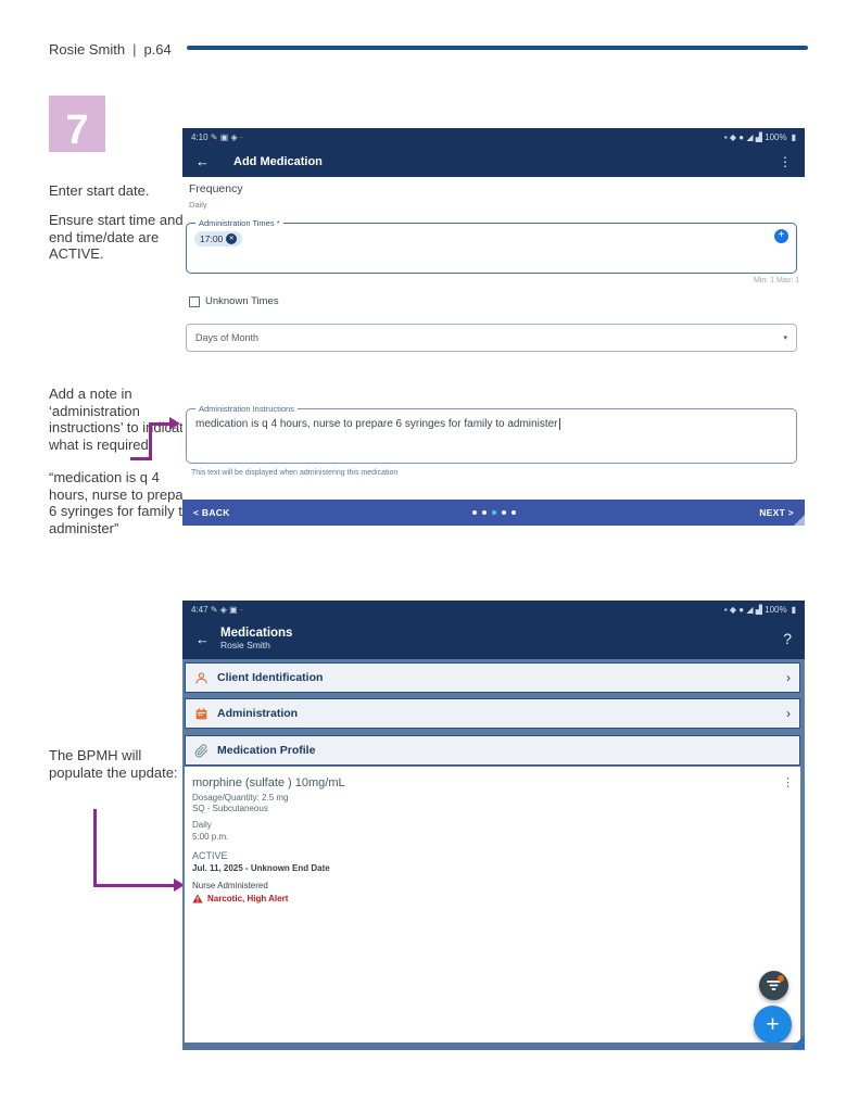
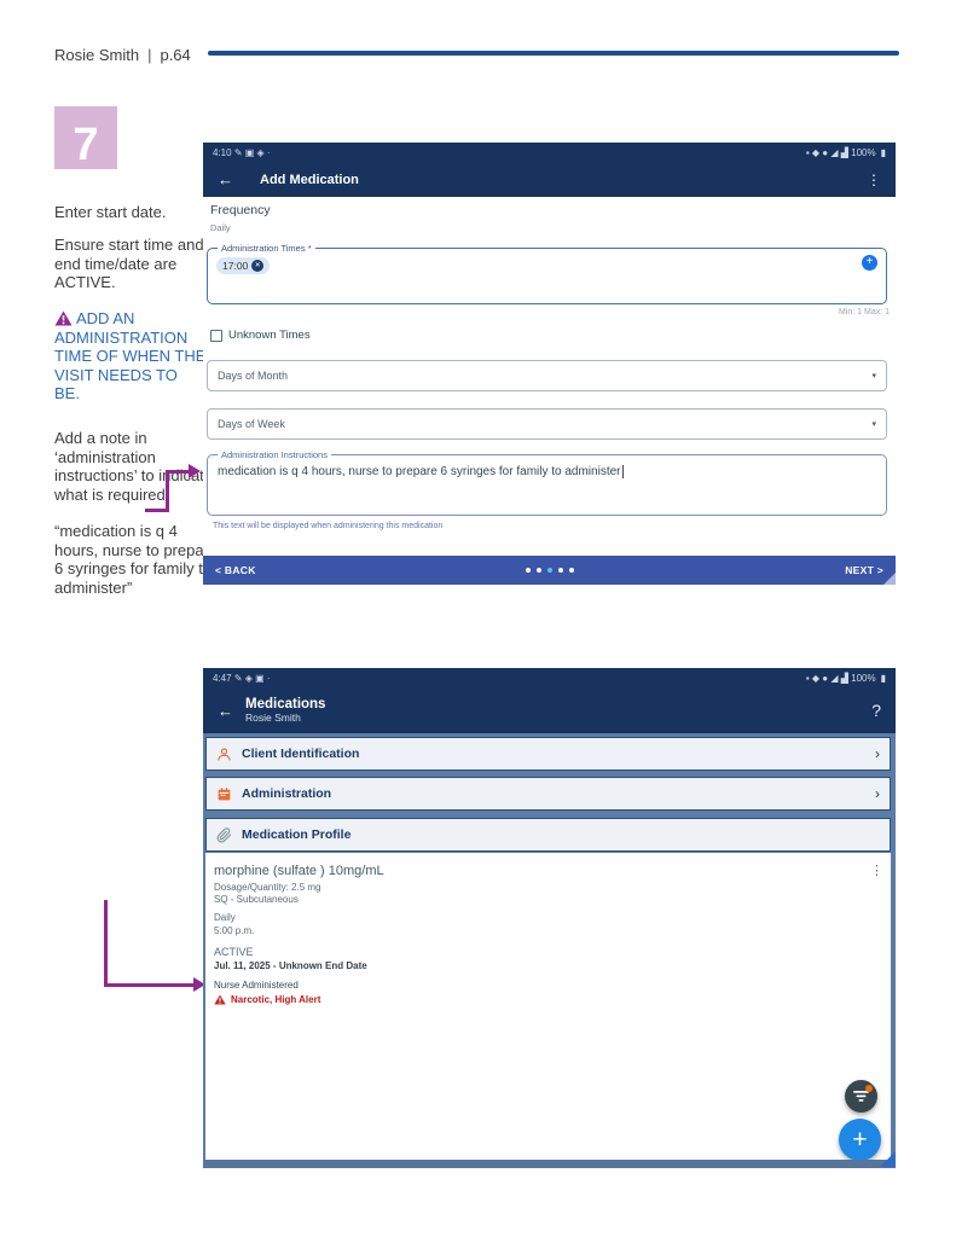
  Rosie Smith | p.64
  7
  Enter start date.
  Ensure start time and end time/date are ACTIVE.
+ ADD AN ADMINISTRATION TIME OF WHEN THE VISIT NEEDS TO BE.
  Add a note in ‘administration instructions’ to idicat what is required
  “medication is q 4 hours, nurse to prepa 6 syringes for family t administer”
- The BPMH will populate the update:
  4:10
  ✎ ▣ ◈ ·
  ▪ ◆ ● ◢ ▟
  100%
  ▮
  ←
  Add Medication
  ⋮
  Frequency
  Daily
  Administration Times *
  17:00
  +
  Unknown Times
  Days of Month
+ Days of Week
  Administration Instructions
  medication is q 4 hours, nurse to prepare 6 syringes for family to administer
  < BACK
  NEXT >
  4:47
  ✎ ◈ ▣ ·
  ▪ ◆ ● ◢ ▟
  100%
  ▮
  ←
  Medications
  Rosie Smith
  ?
  Client Identification
  ›
  Administration
  ›
  Medication Profile
  morphine (sulfate ) 10mg/mL
  ⋮
  Dosage/Quantity: 2.5 mg
  SQ - Subcutaneous
  Daily
  5:00 p.m.
  ACTIVE
  Jul. 11, 2025 - Unknown End Date
  Nurse Administered
  Narcotic, High Alert
  +
